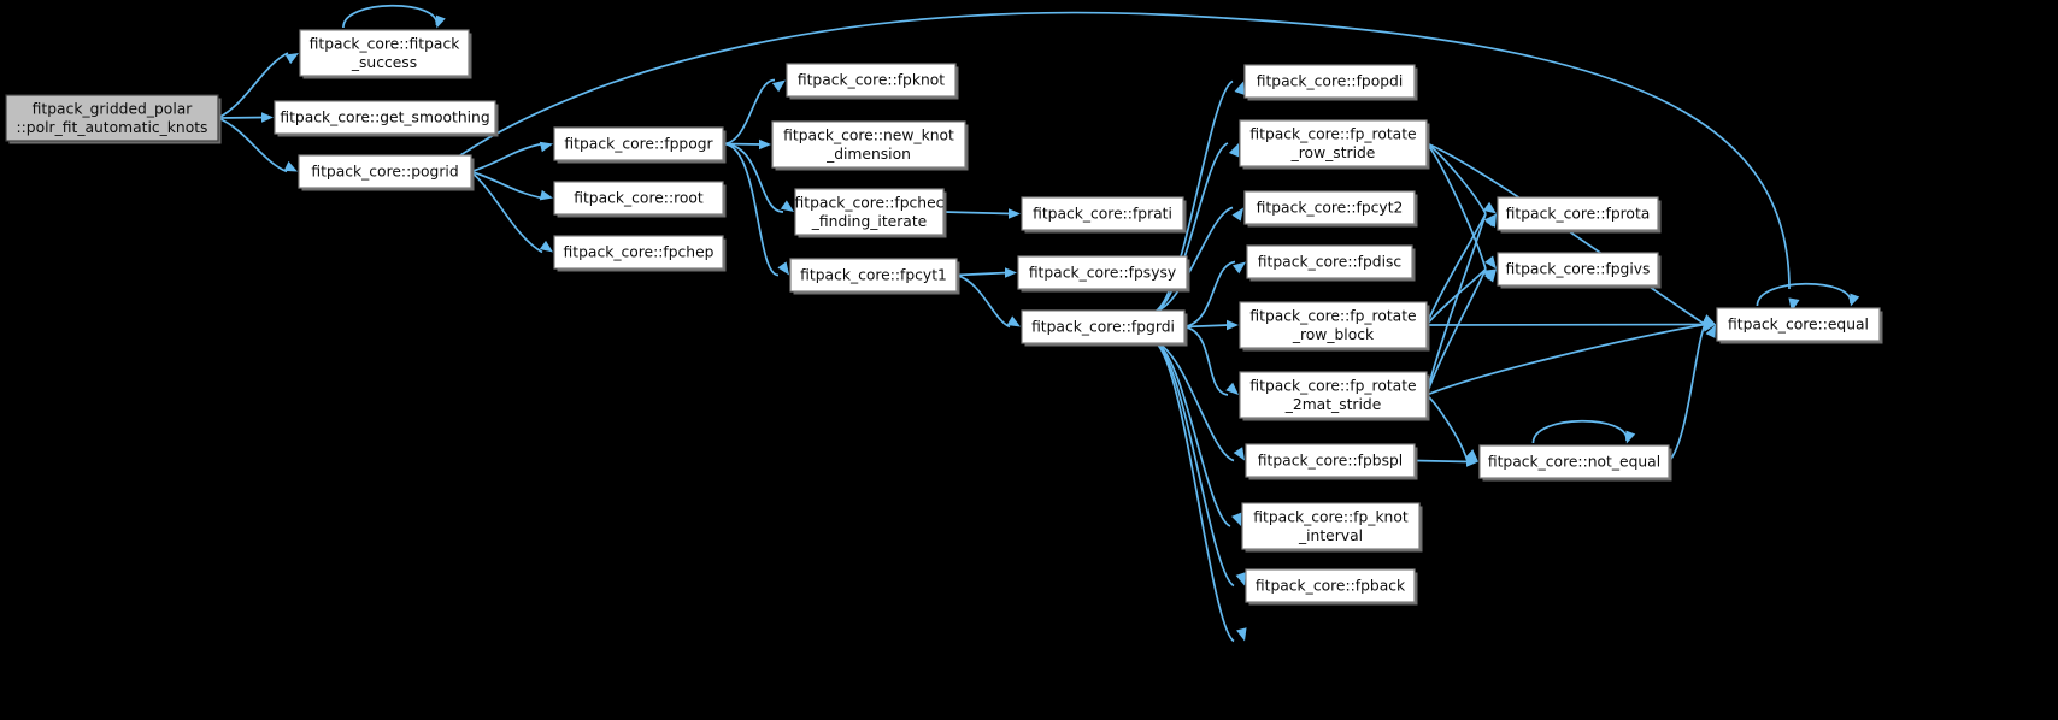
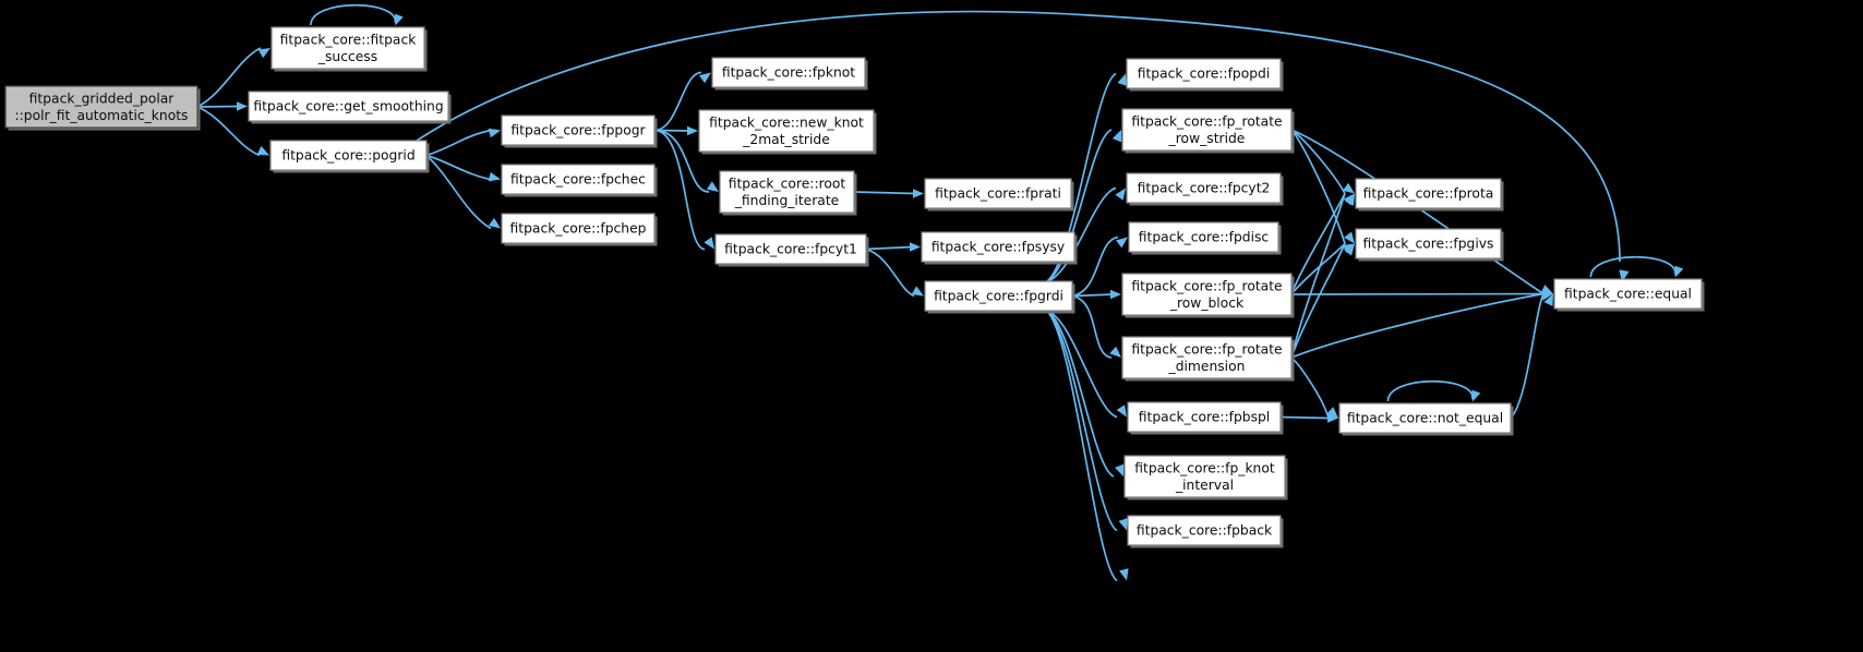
  fitpack_gridded_polar
  ::polr_fit_automatic_knots
  fitpack_core::fitpack
  _success
  fitpack_core::get_smoothing
  fitpack_core::pogrid
  fitpack_core::fppogr
- fitpack_core::root
+ fitpack_core::fpchec
  fitpack_core::fpchep
  fitpack_core::fpknot
  fitpack_core::new_knot
- _dimension
+ _2mat_stride
- fitpack_core::fpchec
+ fitpack_core::root
  _finding_iterate
  fitpack_core::fpcyt1
  fitpack_core::fprati
  fitpack_core::fpsysy
  fitpack_core::fpgrdi
  fitpack_core::fpopdi
  fitpack_core::fp_rotate
  _row_stride
  fitpack_core::fpcyt2
  fitpack_core::fpdisc
  fitpack_core::fp_rotate
  _row_block
  fitpack_core::fp_rotate
- _2mat_stride
+ _dimension
  fitpack_core::fpbspl
  fitpack_core::fp_knot
  _interval
  fitpack_core::fpback
  fitpack_core::fprota
  fitpack_core::fpgivs
  fitpack_core::not_equal
  fitpack_core::equal
